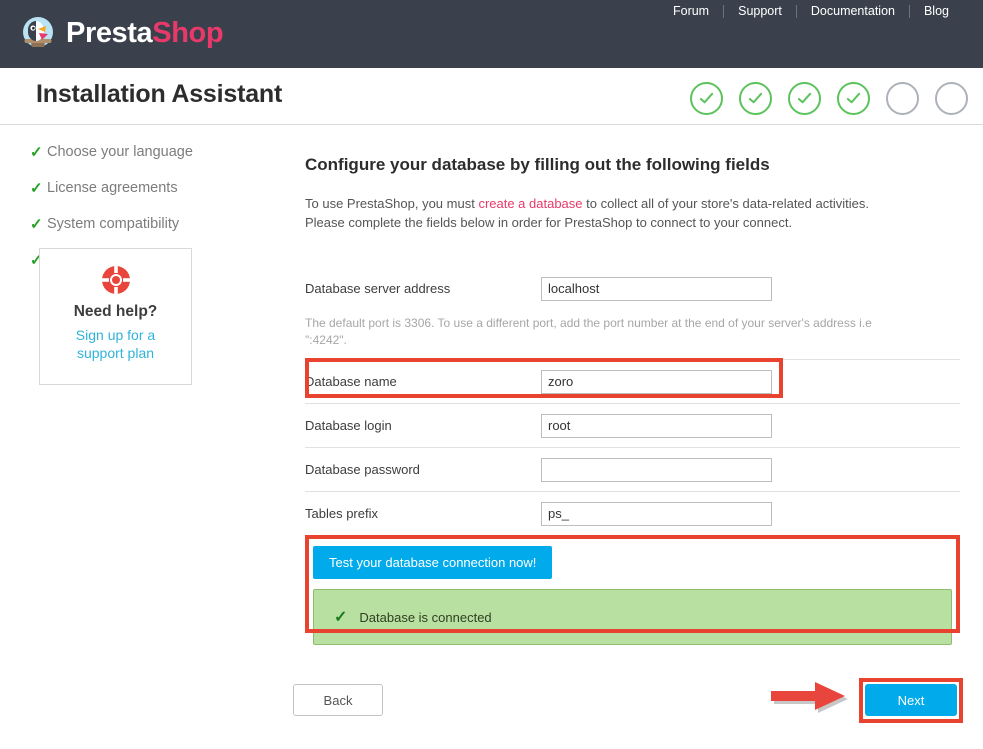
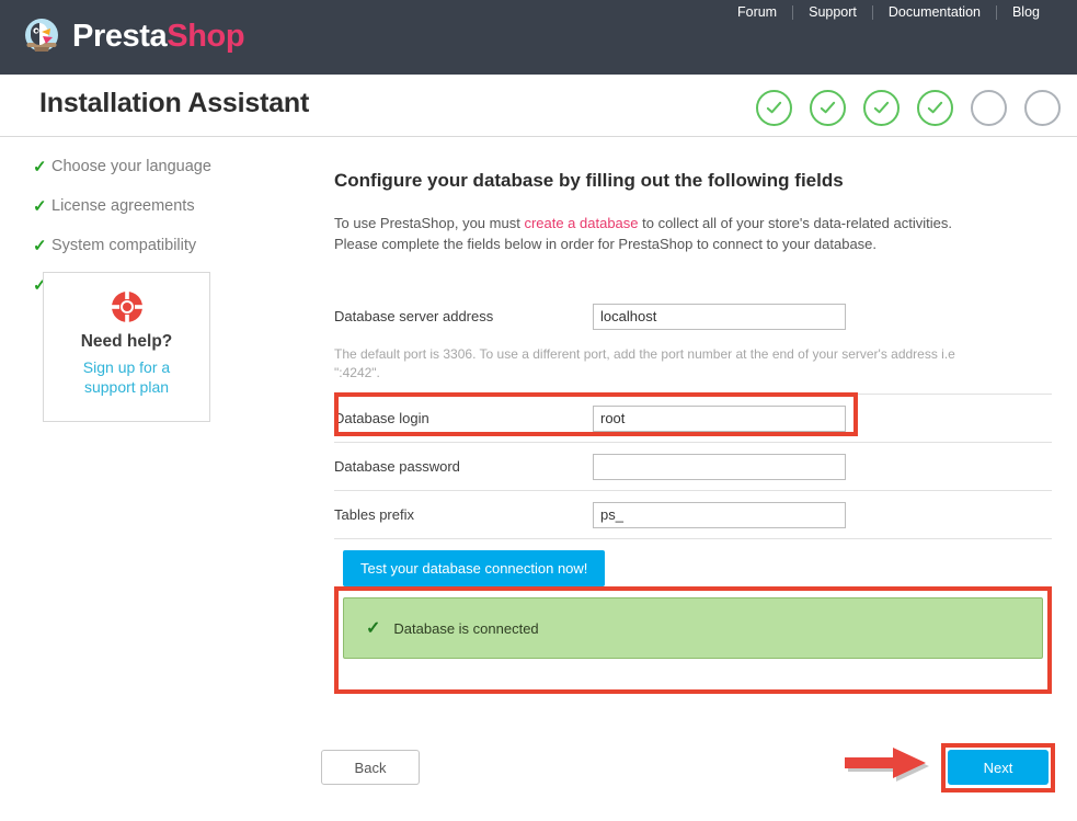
  PrestaShop
  Forum
  Support
  Documentation
  Blog
  Installation Assistant
  ✓
  Choose your language
  ✓
  License agreements
  ✓
  System compatibility
  ✓
  Need help?
  Sign up for a
  support plan
  Configure your database by filling out the following fields
  To use PrestaShop, you must create a database to collect all of your store's data-related activities.
- Please complete the fields below in order for PrestaShop to connect to your connect.
+ Please complete the fields below in order for PrestaShop to connect to your database.
  Database server address
  localhost
  The default port is 3306. To use a different port, add the port number at the end of your server's address i.e
  ":4242".
- Database name
- zoro
  Database login
  root
  Database password
  Tables prefix
  ps_
  Test your database connection now!
  ✓
  Database is connected
  Back
  Next
